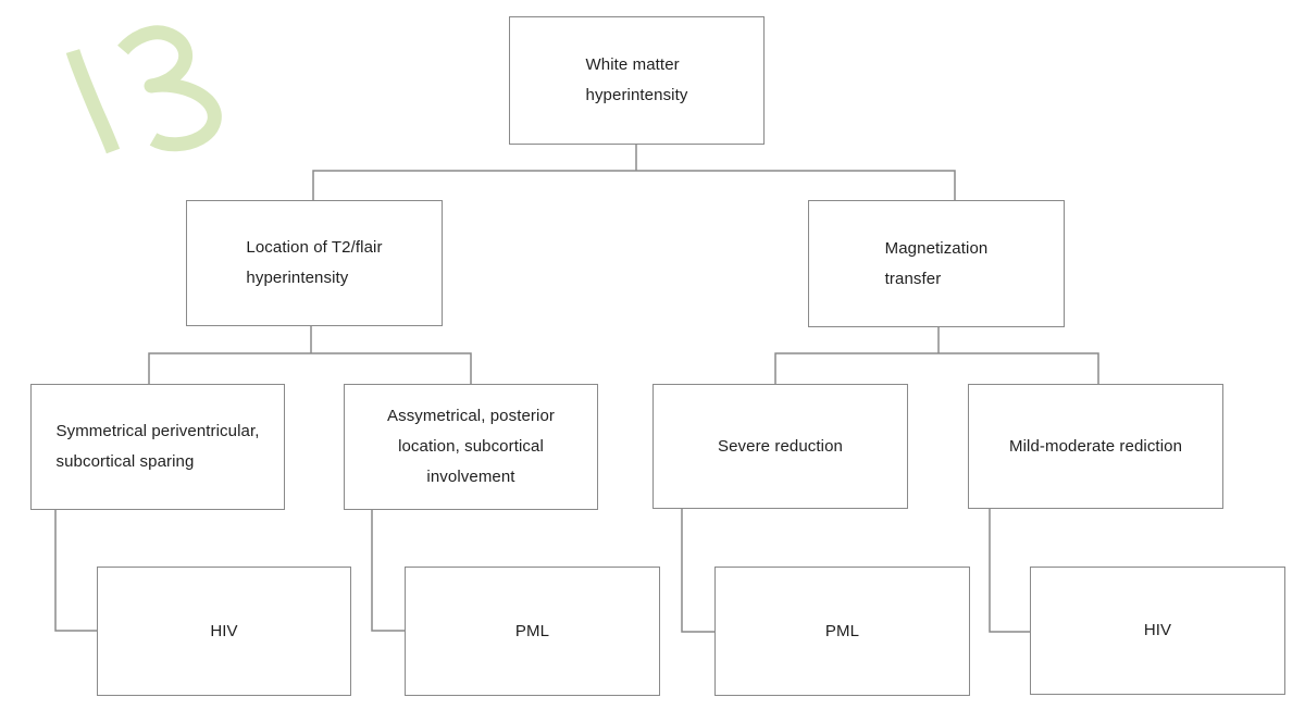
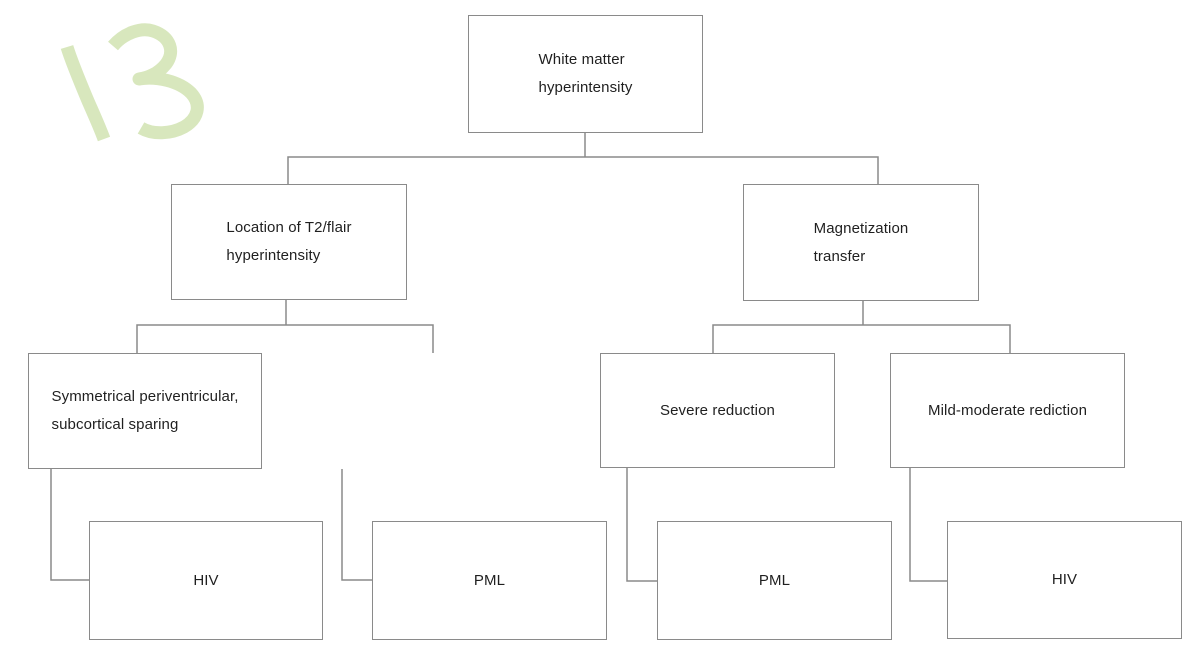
  White matter
  hyperintensity
  Location of T2/flair
  hyperintensity
  Magnetization
  transfer
  Symmetrical periventricular,
  subcortical sparing
- Assymetrical, posterior
- location, subcortical
- involvement
  Severe reduction
  Mild-moderate rediction
  HIV
  PML
  PML
  HIV
